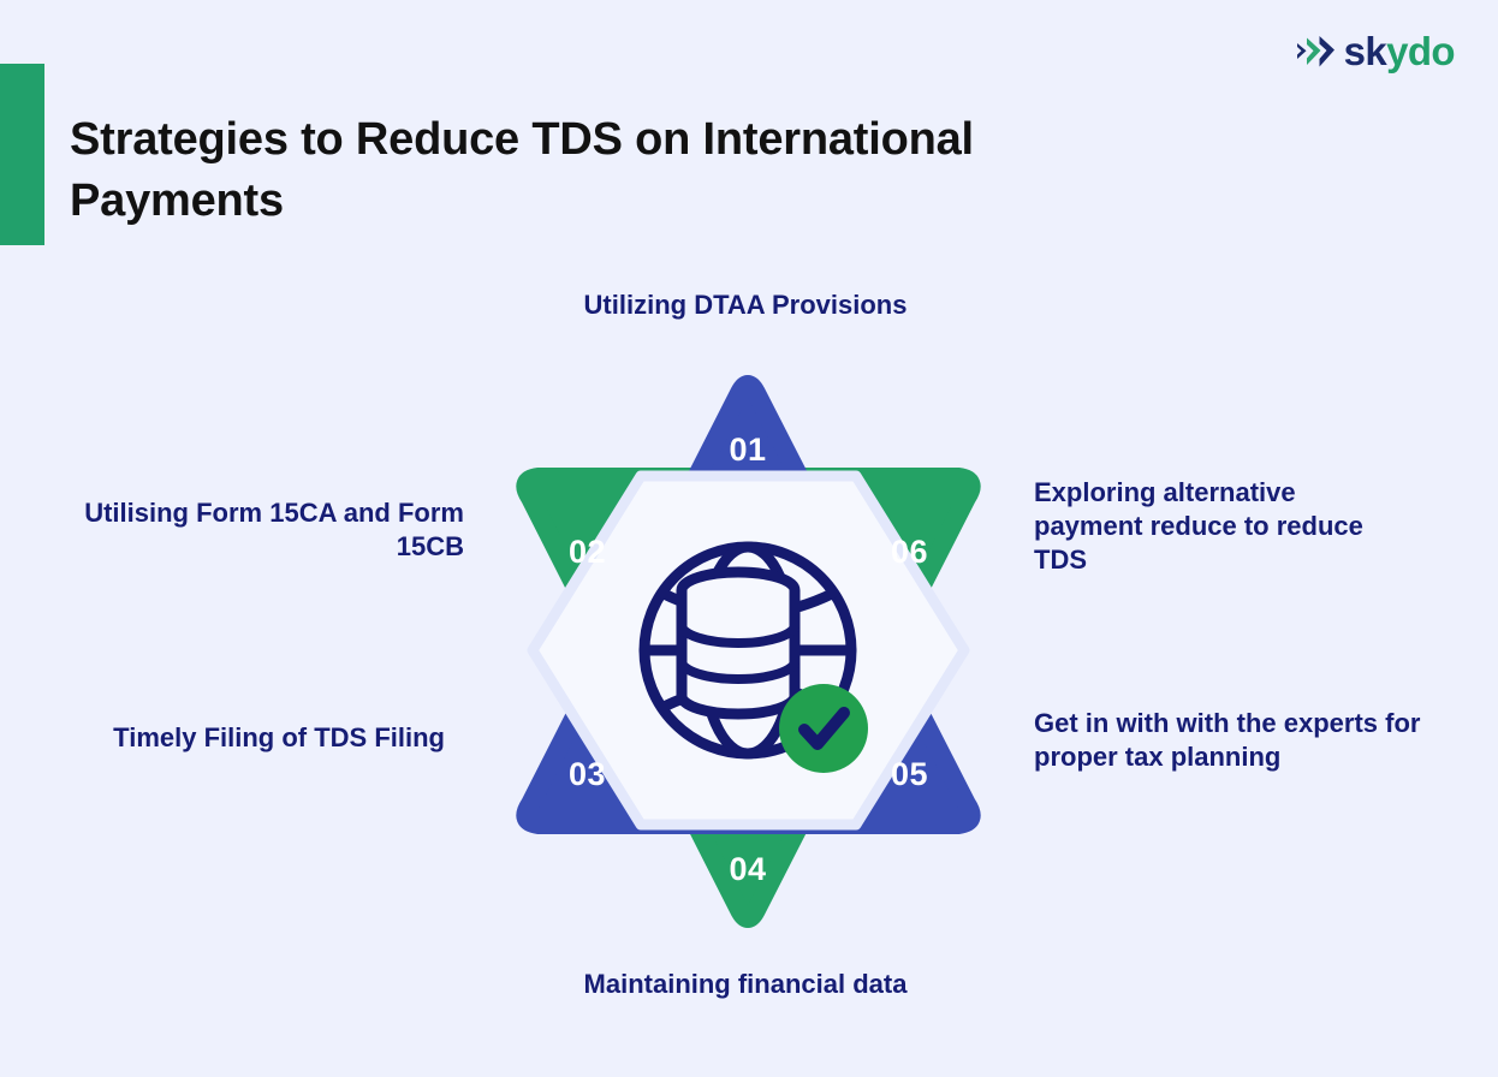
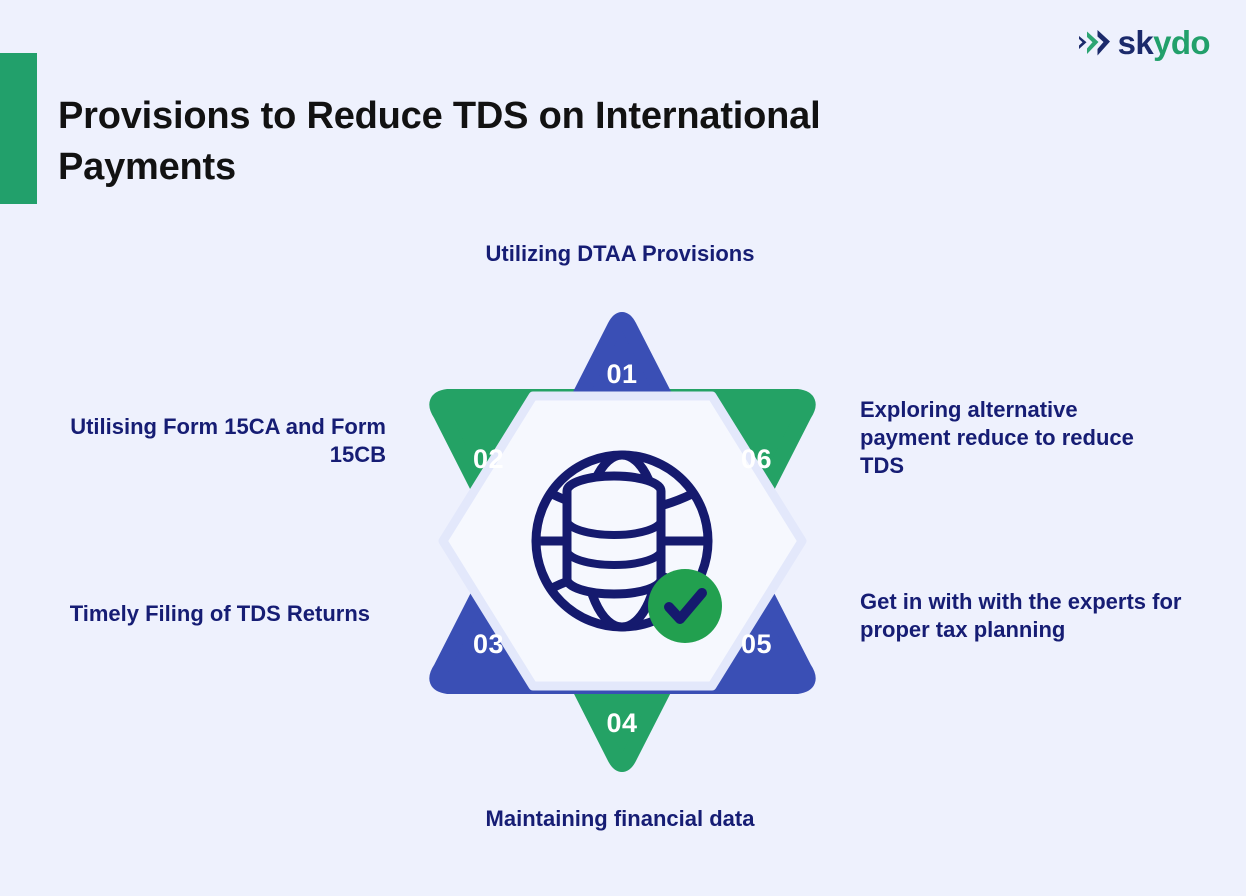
- Strategies to Reduce TDS on International Payments
+ Provisions to Reduce TDS on International Payments
  skydo
  01
  02
  03
  04
  05
  06
  Utilizing DTAA Provisions
  Utilising Form 15CA and Form 15CB
- Timely Filing of TDS Filing
+ Timely Filing of TDS Returns
  Maintaining financial data
  Get in with with the experts for proper tax planning
  Exploring alternative payment reduce to reduce TDS
